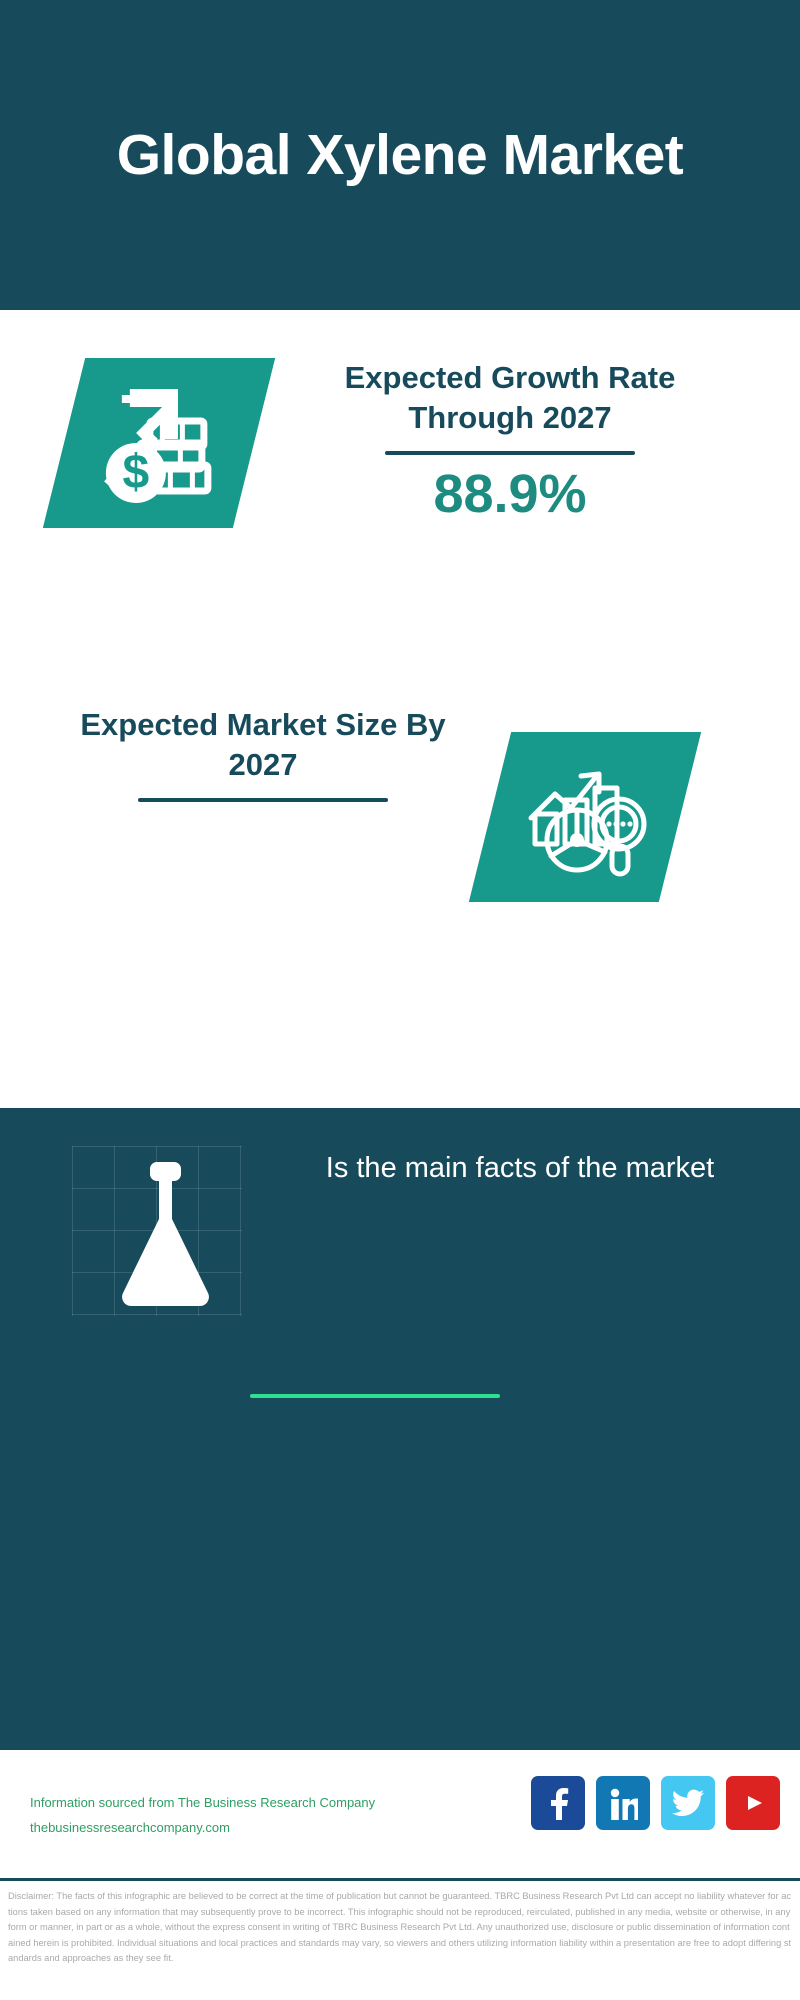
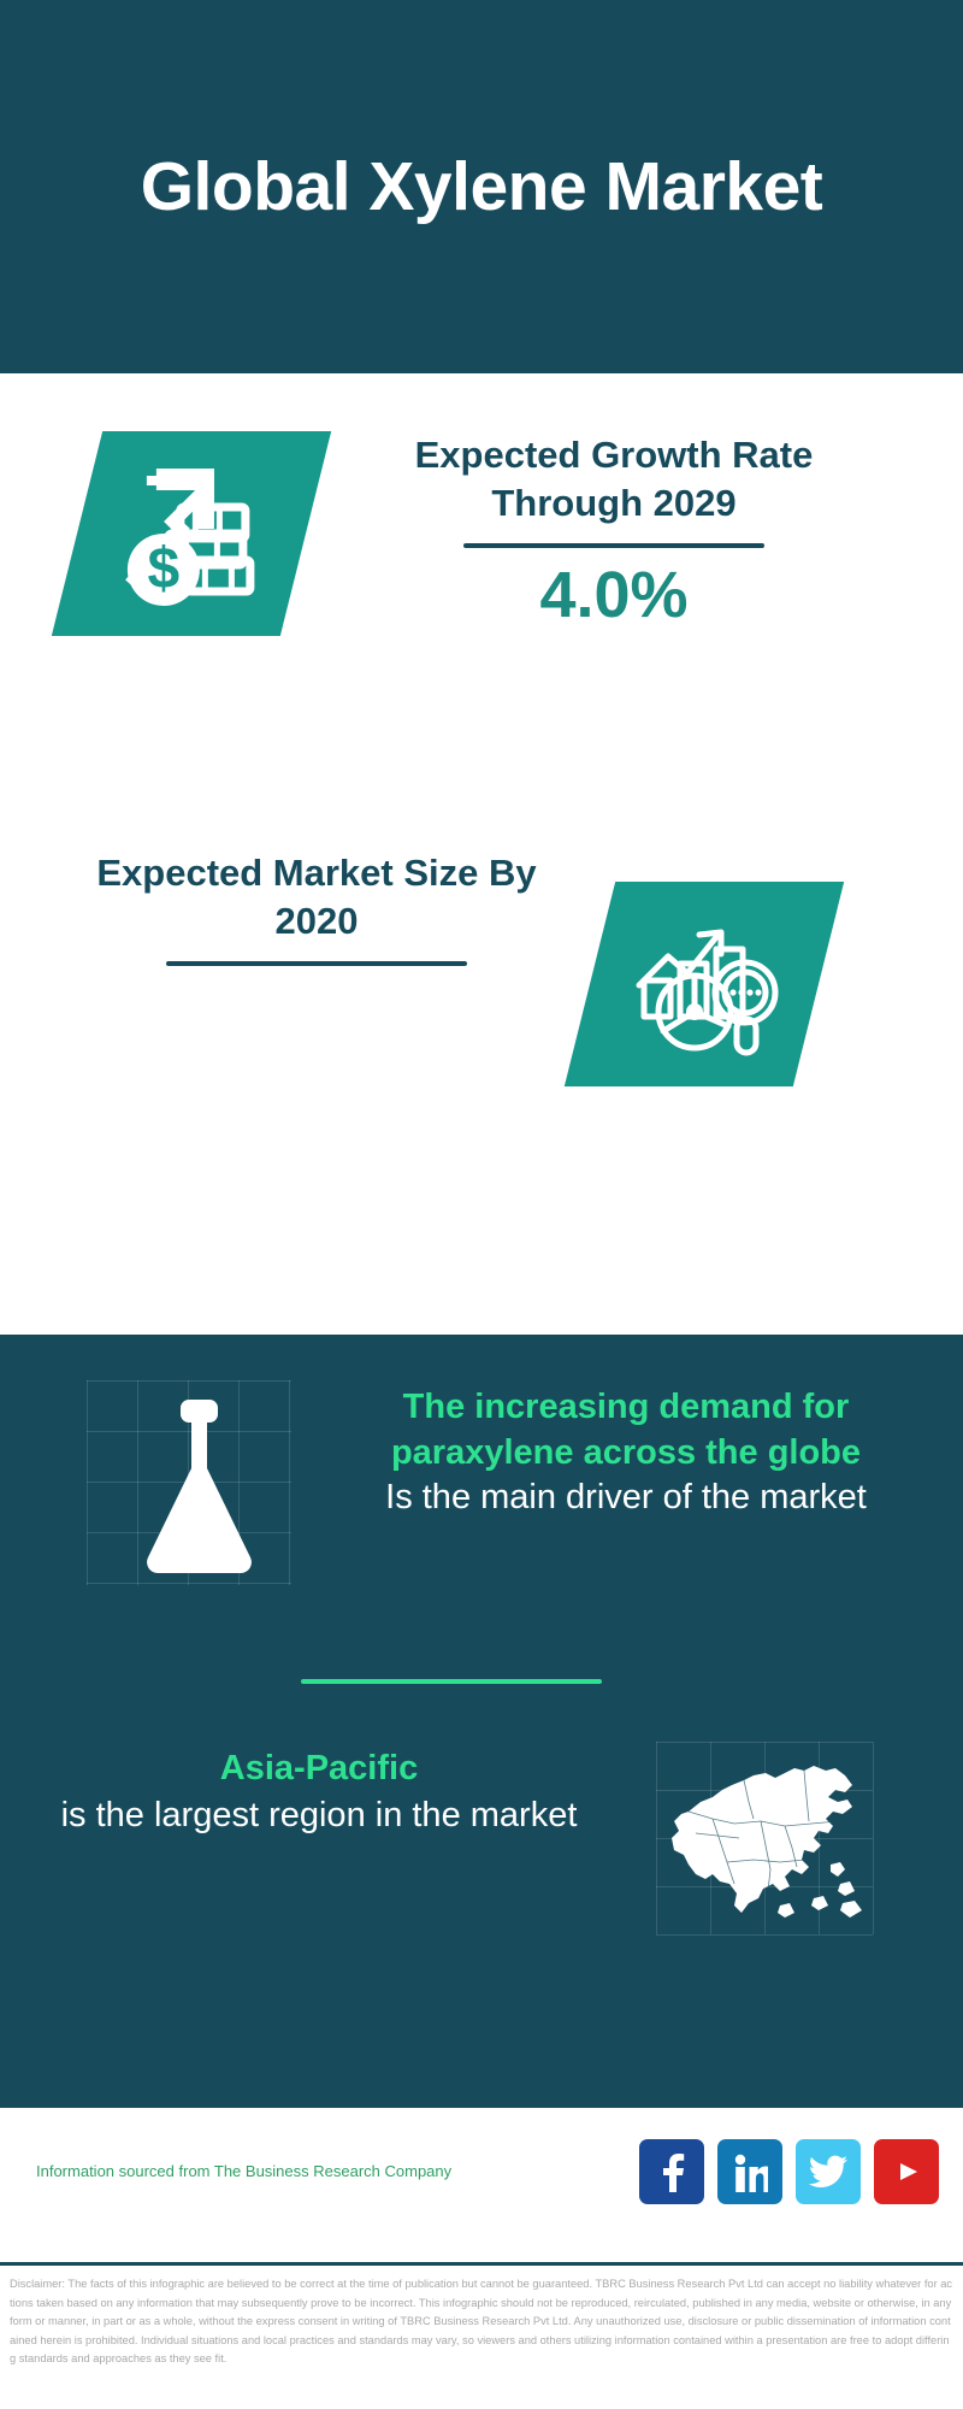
  Global Xylene Market
- Expected Growth Rate Through 2027
+ Expected Growth Rate Through 2029
- 88.9%
+ 4.0%
- Expected Market Size By 2027
+ Expected Market Size By 2020
+ The increasing demand for paraxylene across the globe
- Is the main facts of the market
+ Is the main driver of the market
+ Asia-Pacific
+ is the largest region in the market
  Information sourced from The Business Research Company
- thebusinessresearchcompany.com
- Disclaimer: The facts of this infographic are believed to be correct at the time of publication but cannot be guaranteed. TBRC Business Research Pvt Ltd can accept no liability whatever for actions taken based on any information that may subsequently prove to be incorrect. This infographic should not be reproduced, reirculated, published in any media, website or otherwise, in any form or manner, in part or as a whole, without the express consent in writing of TBRC Business Research Pvt Ltd. Any unauthorized use, disclosure or public dissemination of information contained herein is prohibited. Individual situations and local practices and standards may vary, so viewers and others utilizing information liability within a presentation are free to adopt differing standards and approaches as they see fit.
+ Disclaimer: The facts of this infographic are believed to be correct at the time of publication but cannot be guaranteed. TBRC Business Research Pvt Ltd can accept no liability whatever for actions taken based on any information that may subsequently prove to be incorrect. This infographic should not be reproduced, reirculated, published in any media, website or otherwise, in any form or manner, in part or as a whole, without the express consent in writing of TBRC Business Research Pvt Ltd. Any unauthorized use, disclosure or public dissemination of information contained herein is prohibited. Individual situations and local practices and standards may vary, so viewers and others utilizing information contained within a presentation are free to adopt differing standards and approaches as they see fit.
